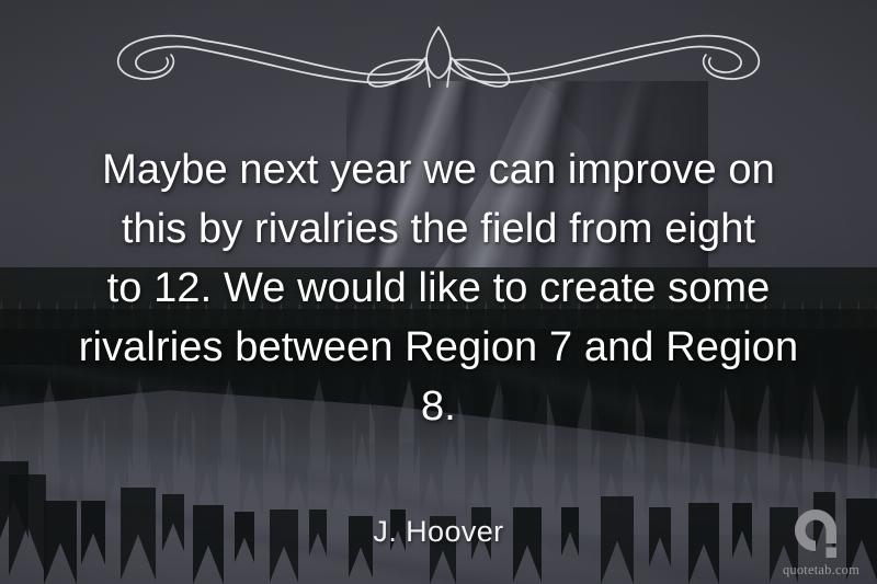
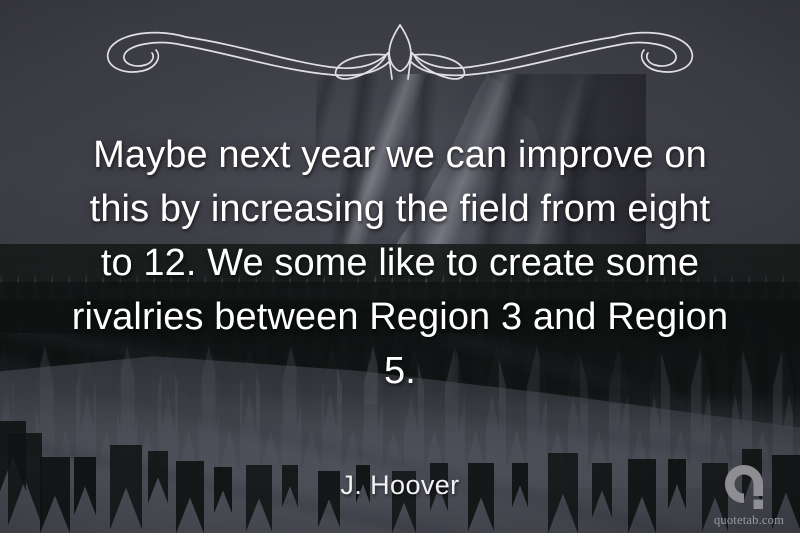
  Maybe next year we can improve on
- this by rivalries the field from eight
+ this by increasing the field from eight
- to 12. We would like to create some
+ to 12. We some like to create some
- rivalries between Region 7 and Region
+ rivalries between Region 3 and Region
- 8.
+ 5.
  J. Hoover
  quotetab.com
